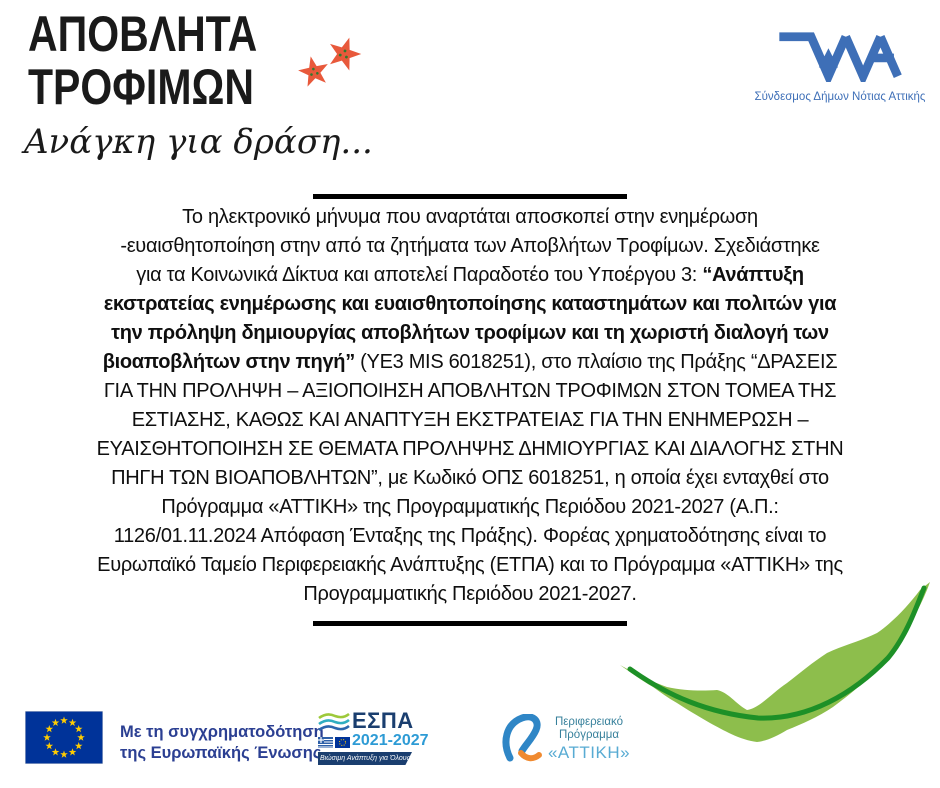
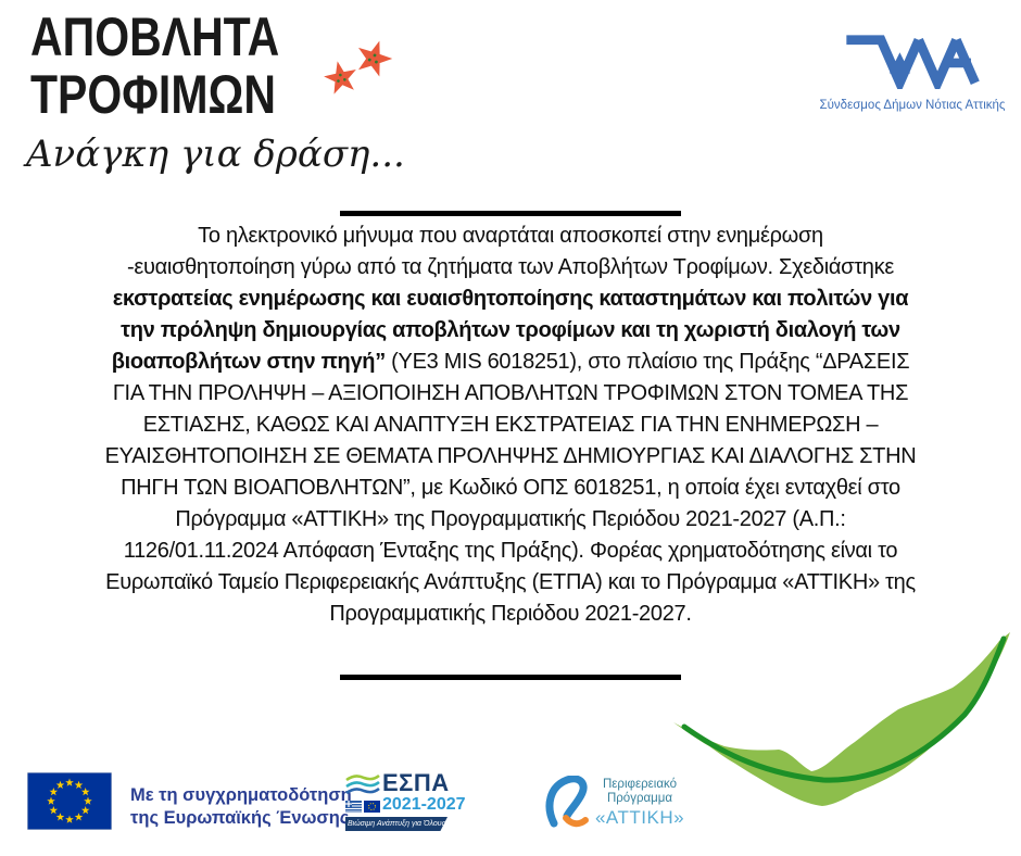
  ΑΠΟΒΛΗΤΑ
  ΤΡΟΦΙΜΩΝ
  Ανάγκη για δράση...
  Σύνδεσμος Δήμων Νότιας Αττικής
  Το ηλεκτρονικό μήνυμα που αναρτάται αποσκοπεί στην ενημέρωση
- -ευαισθητοποίηση στην από τα ζητήματα των Αποβλήτων Τροφίμων. Σχεδιάστηκε
+ -ευαισθητοποίηση γύρω από τα ζητήματα των Αποβλήτων Τροφίμων. Σχεδιάστηκε
- για τα Κοινωνικά Δίκτυα και αποτελεί Παραδοτέο του Υποέργου 3: “Ανάπτυξη
  εκστρατείας ενημέρωσης και ευαισθητοποίησης καταστημάτων και πολιτών για
  την πρόληψη δημιουργίας αποβλήτων τροφίμων και τη χωριστή διαλογή των
  βιοαποβλήτων στην πηγή” (ΥΕ3 MIS 6018251), στο πλαίσιο της Πράξης “ΔΡΑΣΕΙΣ
  ΓΙΑ ΤΗΝ ΠΡΟΛΗΨΗ – ΑΞΙΟΠΟΙΗΣΗ ΑΠΟΒΛΗΤΩΝ ΤΡΟΦΙΜΩΝ ΣΤΟΝ ΤΟΜΕΑ ΤΗΣ
  ΕΣΤΙΑΣΗΣ, ΚΑΘΩΣ ΚΑΙ ΑΝΑΠΤΥΞΗ ΕΚΣΤΡΑΤΕΙΑΣ ΓΙΑ ΤΗΝ ΕΝΗΜΕΡΩΣΗ –
  ΕΥΑΙΣΘΗΤΟΠΟΙΗΣΗ ΣΕ ΘΕΜΑΤΑ ΠΡΟΛΗΨΗΣ ΔΗΜΙΟΥΡΓΙΑΣ ΚΑΙ ΔΙΑΛΟΓΗΣ ΣΤΗΝ
  ΠΗΓΗ ΤΩΝ ΒΙΟΑΠΟΒΛΗΤΩΝ”, με Κωδικό ΟΠΣ 6018251, η οποία έχει ενταχθεί στο
  Πρόγραμμα «ΑΤΤΙΚΗ» της Προγραμματικής Περιόδου 2021-2027 (Α.Π.:
  1126/01.11.2024 Απόφαση Ένταξης της Πράξης). Φορέας χρηματοδότησης είναι το
  Ευρωπαϊκό Ταμείο Περιφερειακής Ανάπτυξης (ΕΤΠΑ) και το Πρόγραμμα «ΑΤΤΙΚΗ» της
  Προγραμματικής Περιόδου 2021-2027.
  Με τη συγχρηματοδότηση
  της Ευρωπαϊκής Ένωσης
  ΕΣΠΑ
  2021-2027
  Περιφερειακό
  Πρόγραμμα
  «ΑΤΤΙΚΗ»
